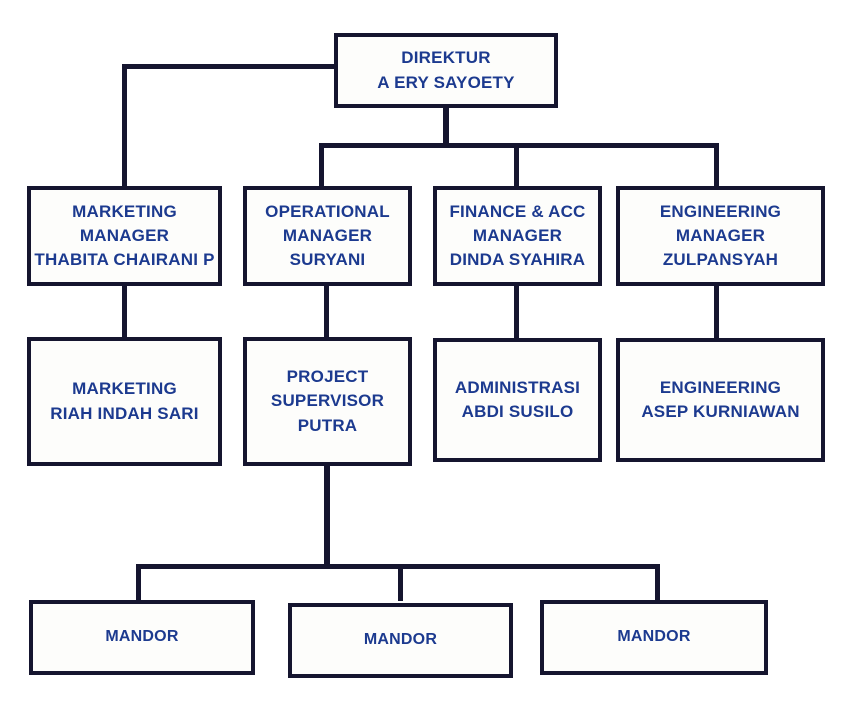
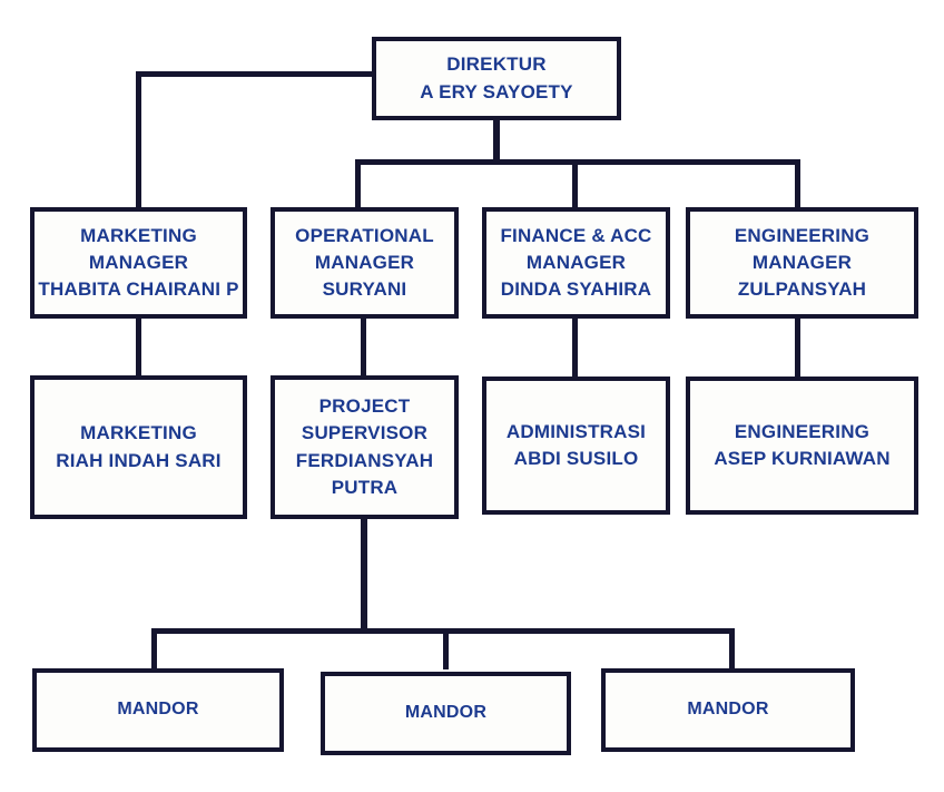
  DIREKTUR
  A ERY SAYOETY
  MARKETING
  MANAGER
  THABITA CHAIRANI P
  OPERATIONAL
  MANAGER
  SURYANI
  FINANCE & ACC
  MANAGER
  DINDA SYAHIRA
  ENGINEERING
  MANAGER
  ZULPANSYAH
  MARKETING
  RIAH INDAH SARI
  PROJECT
  SUPERVISOR
+ FERDIANSYAH
  PUTRA
  ADMINISTRASI
  ABDI SUSILO
  ENGINEERING
  ASEP KURNIAWAN
  MANDOR
  MANDOR
  MANDOR
